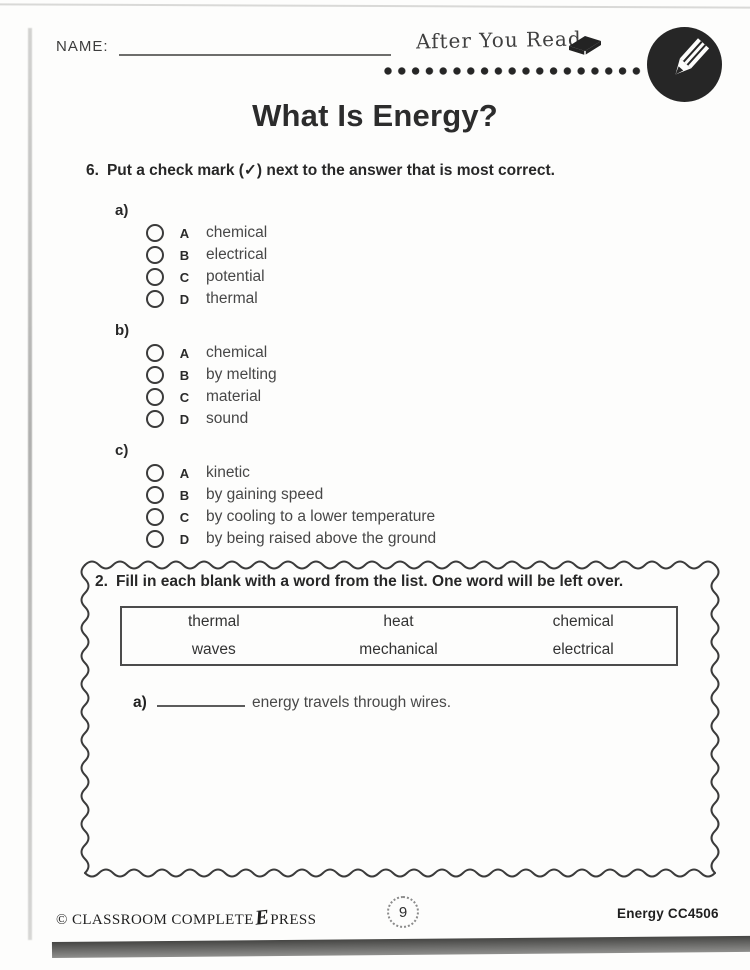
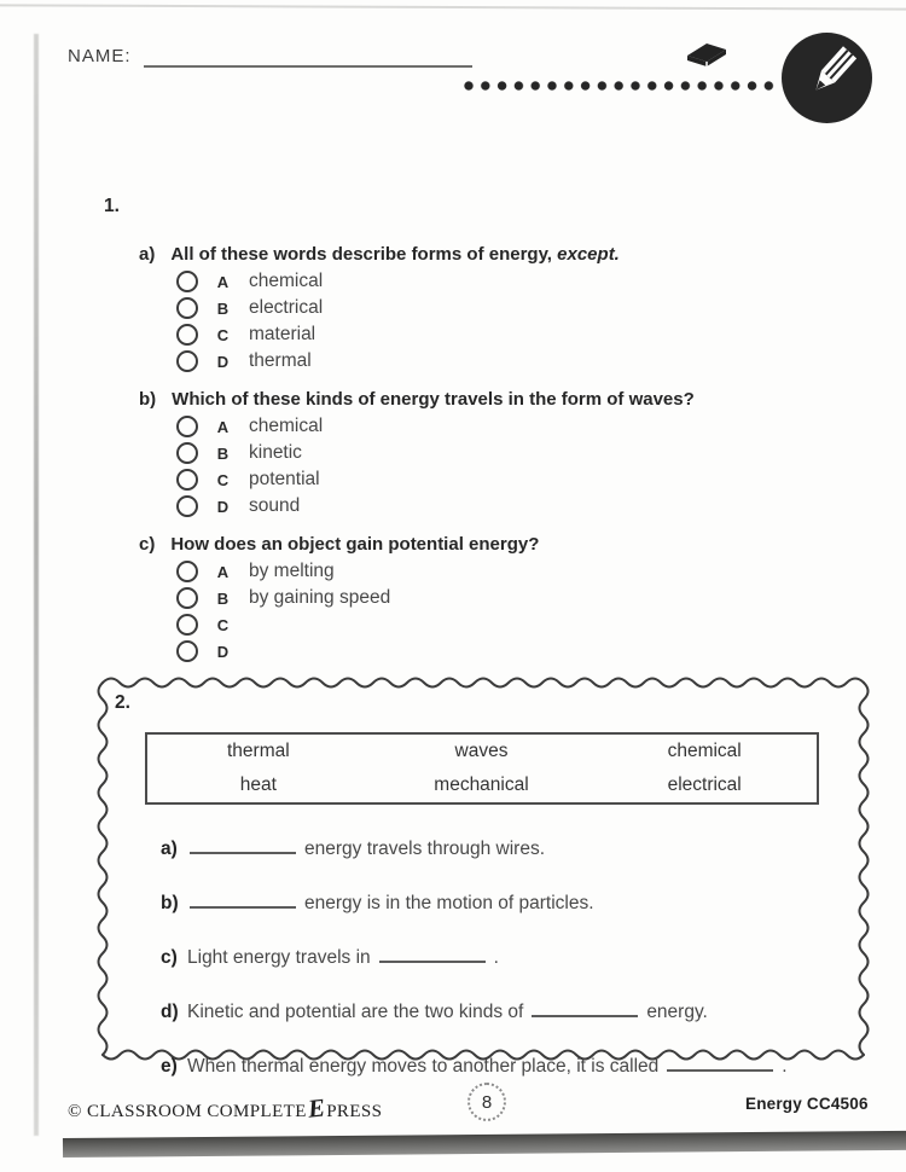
  NAME:
- After You Read
- What Is Energy?
- 6.
+ 1.
- Put a check mark (✓) next to the answer that is most correct.
  a)
+ All of these words describe forms of energy, except.
  A
  chemical
  B
  electrical
  C
- potential
+ material
  D
  thermal
  b)
+ Which of these kinds of energy travels in the form of waves?
  A
  chemical
  B
- by melting
+ kinetic
  C
- material
+ potential
  D
  sound
  c)
+ How does an object gain potential energy?
  A
- kinetic
+ by melting
  B
  by gaining speed
  C
- by cooling to a lower temperature
  D
- by being raised above the ground
  2.
- Fill in each blank with a word from the list. One word will be left over.
  thermal
- heat
+ waves
  chemical
- waves
+ heat
  mechanical
  electrical
  a) energy travels through wires.
+ b) energy is in the motion of particles.
+ c) Light energy travels in .
+ d) Kinetic and potential are the two kinds of energy.
+ e) When thermal energy moves to another place, it is called .
- 9
+ 8
  Energy CC4506
